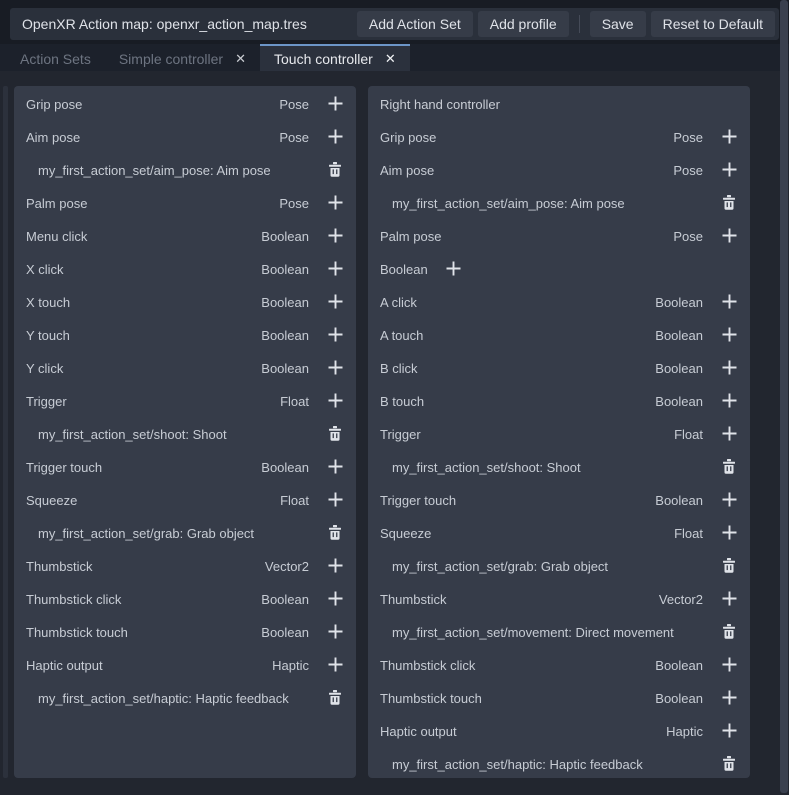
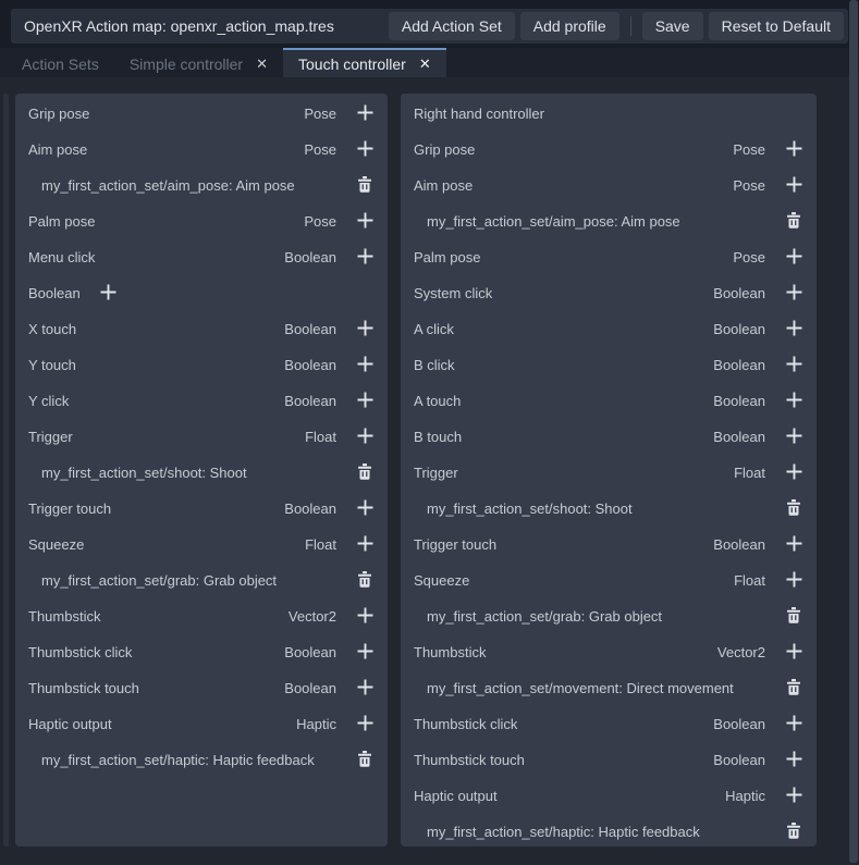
  OpenXR Action map: openxr_action_map.tres
  Add Action Set
  Add profile
  Save
  Reset to Default
  Action Sets
  Simple controller
  ✕
  Touch controller
  ✕
  Grip pose
  Pose
  Aim pose
  Pose
  my_first_action_set/aim_pose: Aim pose
  Palm pose
  Pose
  Menu click
  Boolean
- X click
  Boolean
  X touch
  Boolean
  Y touch
  Boolean
  Y click
  Boolean
  Trigger
  Float
  my_first_action_set/shoot: Shoot
  Trigger touch
  Boolean
  Squeeze
  Float
  my_first_action_set/grab: Grab object
  Thumbstick
  Vector2
  Thumbstick click
  Boolean
  Thumbstick touch
  Boolean
  Haptic output
  Haptic
  my_first_action_set/haptic: Haptic feedback
  Right hand controller
  Grip pose
  Pose
  Aim pose
  Pose
  my_first_action_set/aim_pose: Aim pose
  Palm pose
  Pose
+ System click
  Boolean
  A click
  Boolean
- A touch
+ B click
  Boolean
- B click
+ A touch
  Boolean
  B touch
  Boolean
  Trigger
  Float
  my_first_action_set/shoot: Shoot
  Trigger touch
  Boolean
  Squeeze
  Float
  my_first_action_set/grab: Grab object
  Thumbstick
  Vector2
  my_first_action_set/movement: Direct movement
  Thumbstick click
  Boolean
  Thumbstick touch
  Boolean
  Haptic output
  Haptic
  my_first_action_set/haptic: Haptic feedback
